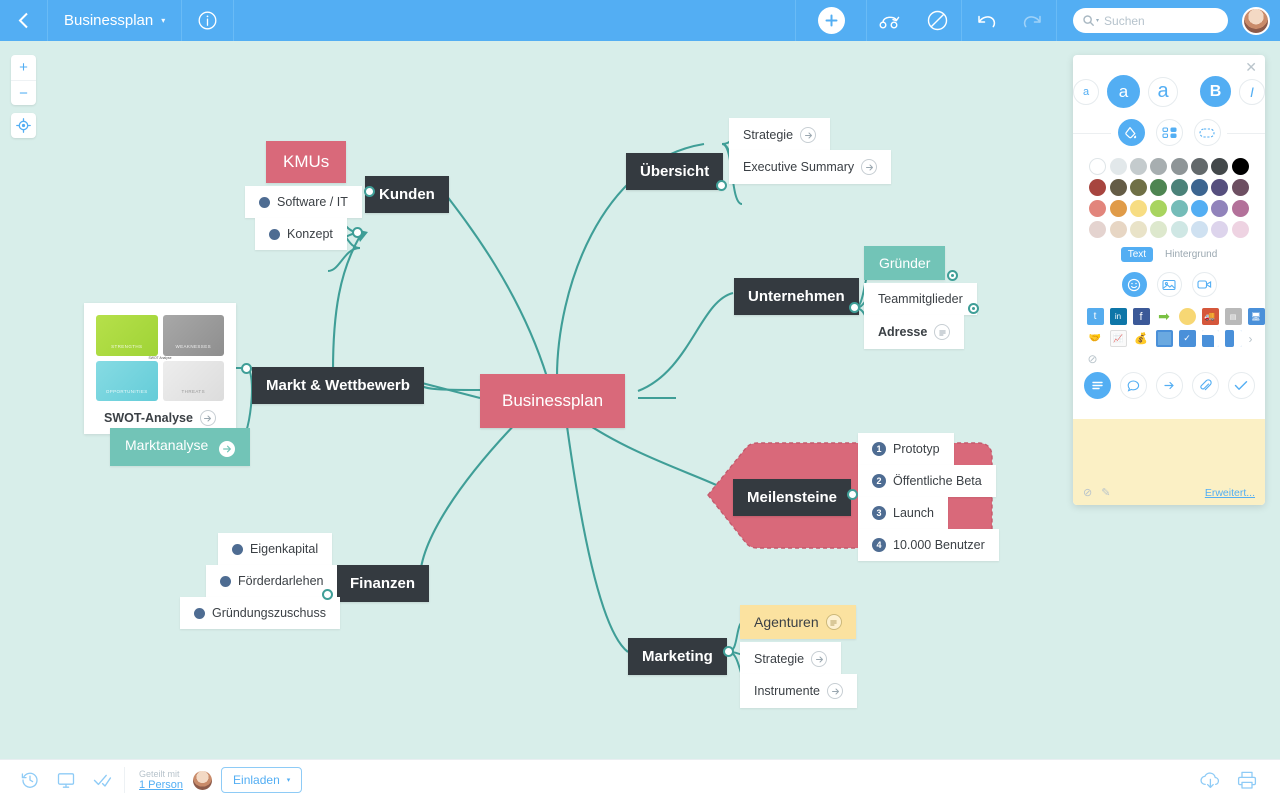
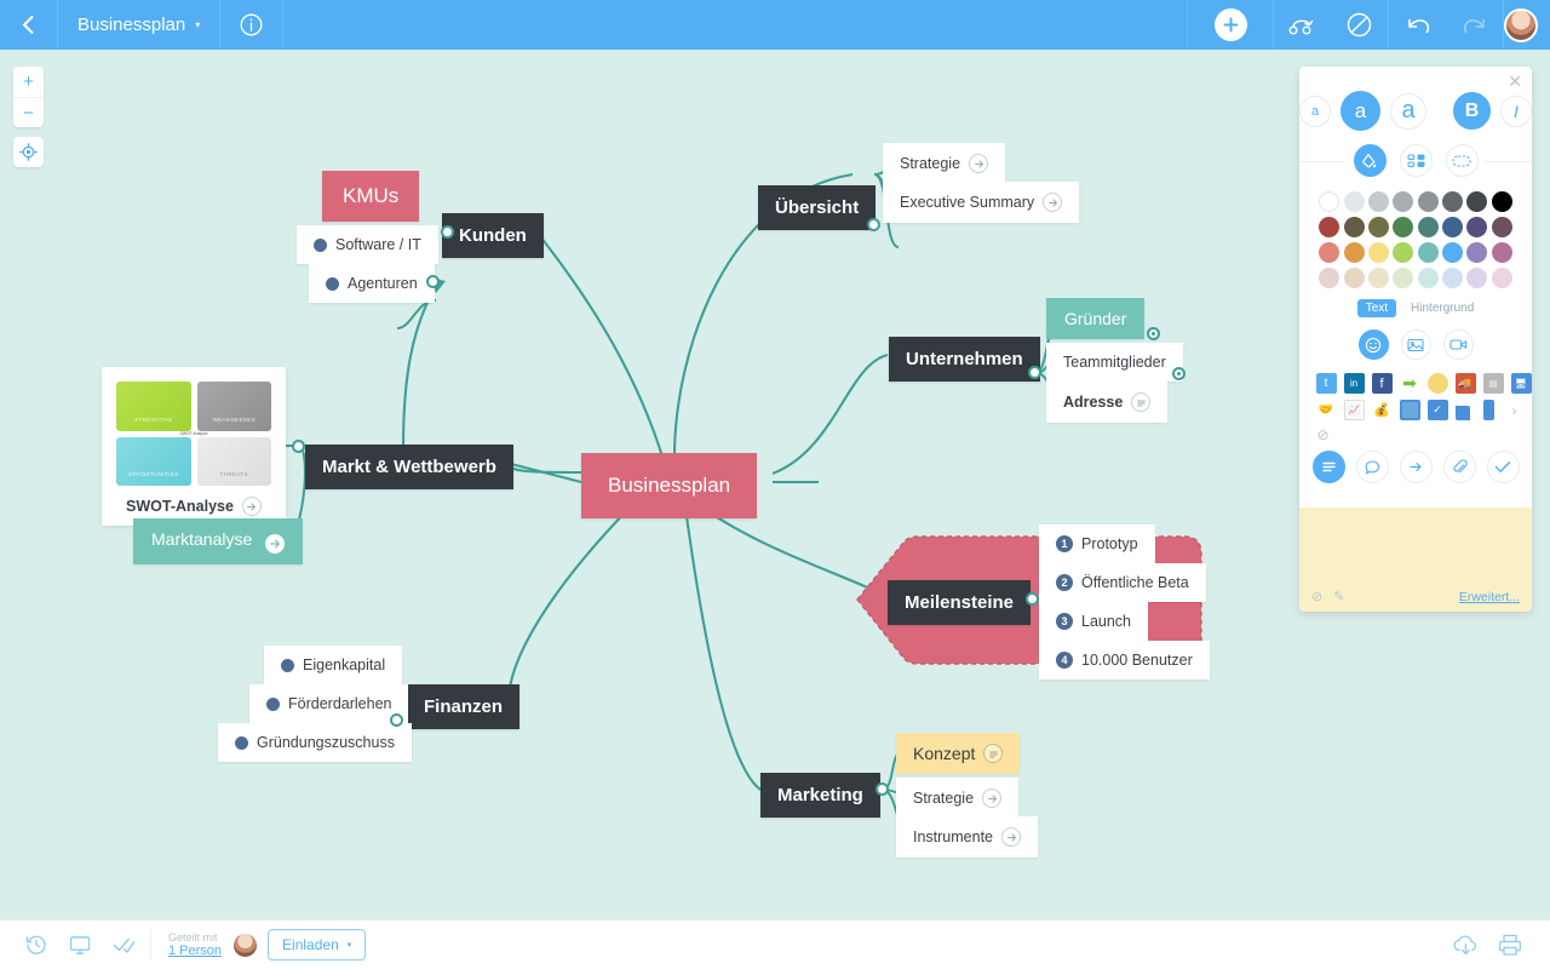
  Businessplan
  ▾
- Suchen
  +
  −
  Businessplan
  Übersicht
  Strategie
  Executive Summary
  Kunden
  KMUs
  Software / IT
- Konzept
+ Agenturen
  Unternehmen
  Gründer
  Teammitglieder
  Adresse
  Markt & Wettbewerb
  SWOT-Analyse
  Marktanalyse
  Meilensteine
  1
  Prototyp
  2
  Öffentliche Beta
  3
  Launch
  4
  10.000 Benutzer
  Finanzen
  Eigenkapital
  Förderdarlehen
  Gründungszuschuss
  Marketing
- Agenturen
+ Konzept
  Strategie
  Instrumente
  ✕
  a
  a
  a
  B
  I
  Text
  Hintergrund
  t
  in
  f
  ➡
  🚚
  🖥
  🤝
  📈
  💰
  ✓
  ›
  ⊘
  ⊘
  ✎
  Erweitert...
  Geteilt mit
  1 Person
  Einladen
